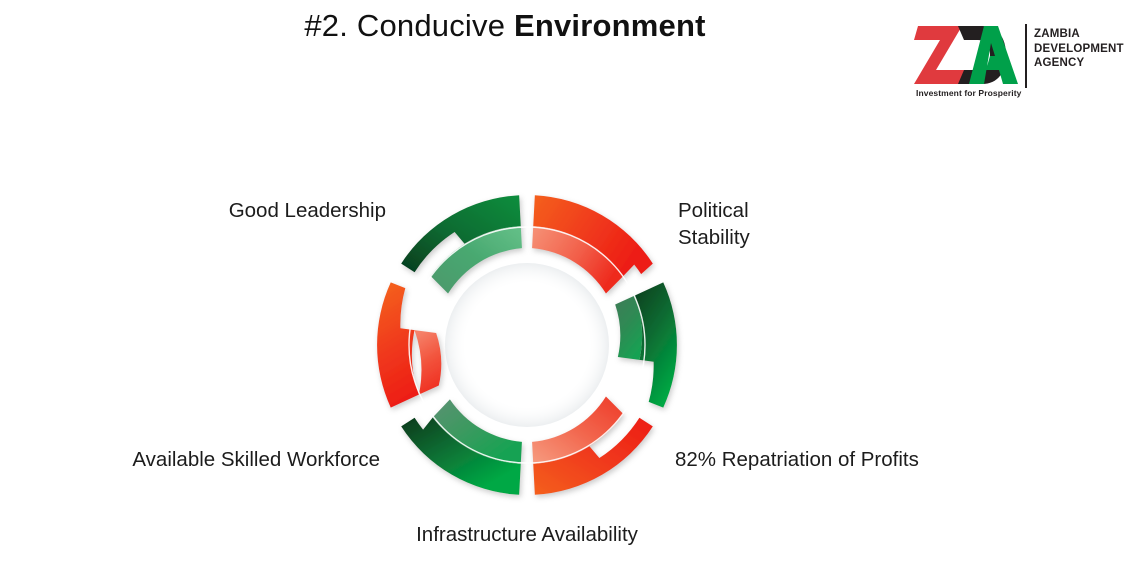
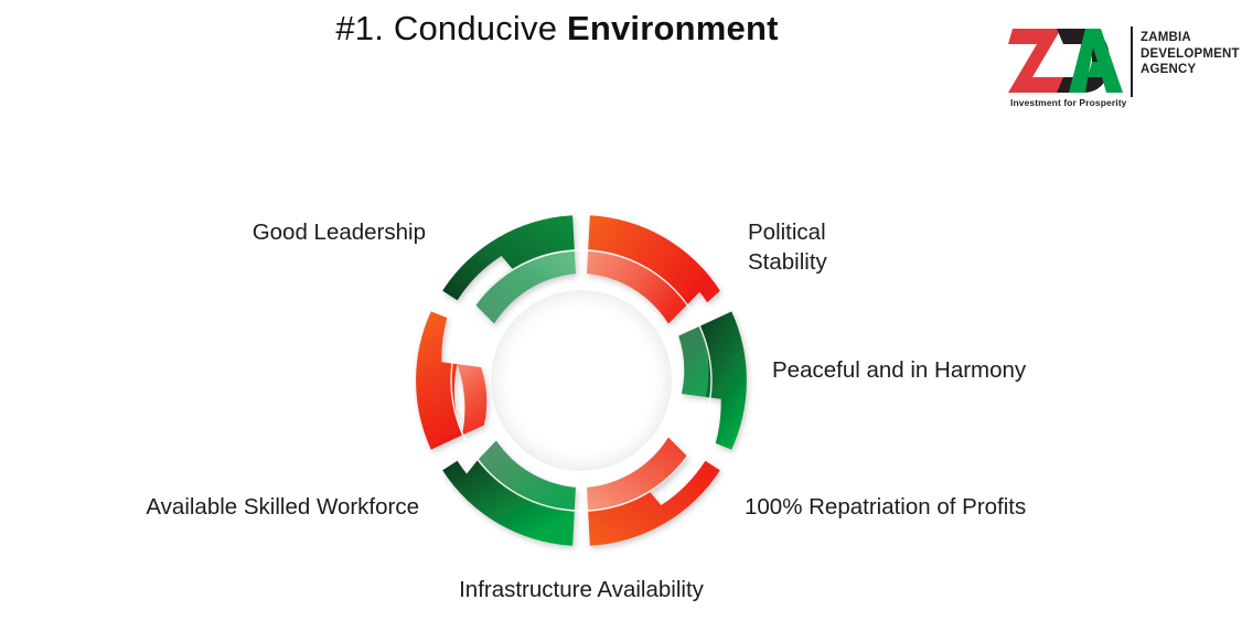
- #2. Conducive Environment
+ #1. Conducive Environment
  Investment for Prosperity
  ZAMBIA
  DEVELOPMENT
  AGENCY
  Good Leadership
  Available Skilled Workforce
  Infrastructure Availability
  Political
  Stability
+ Peaceful and in Harmony
- 82% Repatriation of Profits
+ 100% Repatriation of Profits
